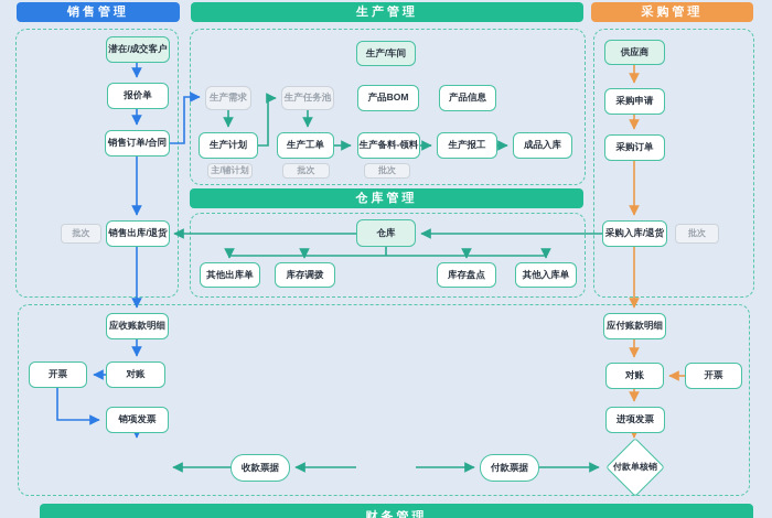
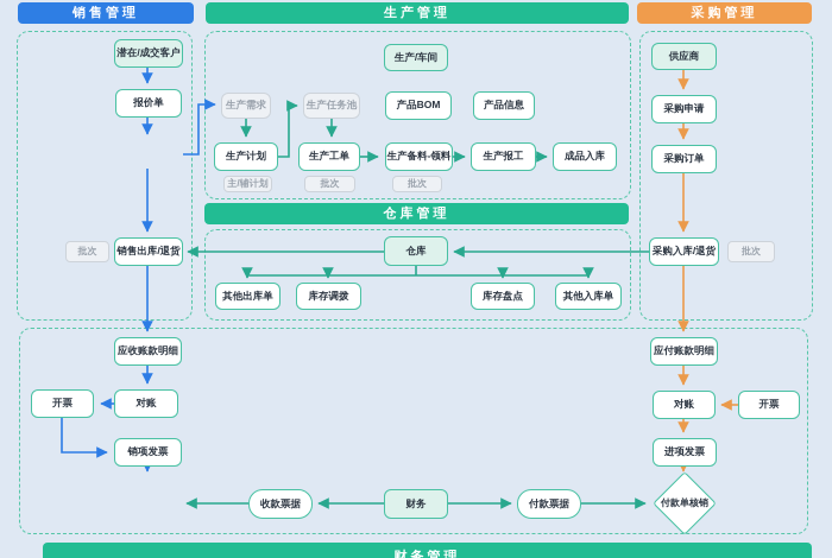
  销售管理
  生产管理
  采购管理
  仓库管理
  财务管理
  潜在/成交客户
  报价单
- 销售订单/合同
  销售出库/退货
  批次
  生产/车间
  生产需求
  生产任务池
  产品BOM
  产品信息
  生产计划
  生产工单
  生产备料-领料
  生产报工
  成品入库
  主/辅计划
  批次
  批次
  仓库
  其他出库单
  库存调拨
  库存盘点
  其他入库单
  供应商
  采购申请
  采购订单
  采购入库/退货
  批次
  应收账款明细
  对账
  开票
  销项发票
  收款票据
+ 财务
  付款票据
  付款单核销
  应付账款明细
  对账
  开票
  进项发票
